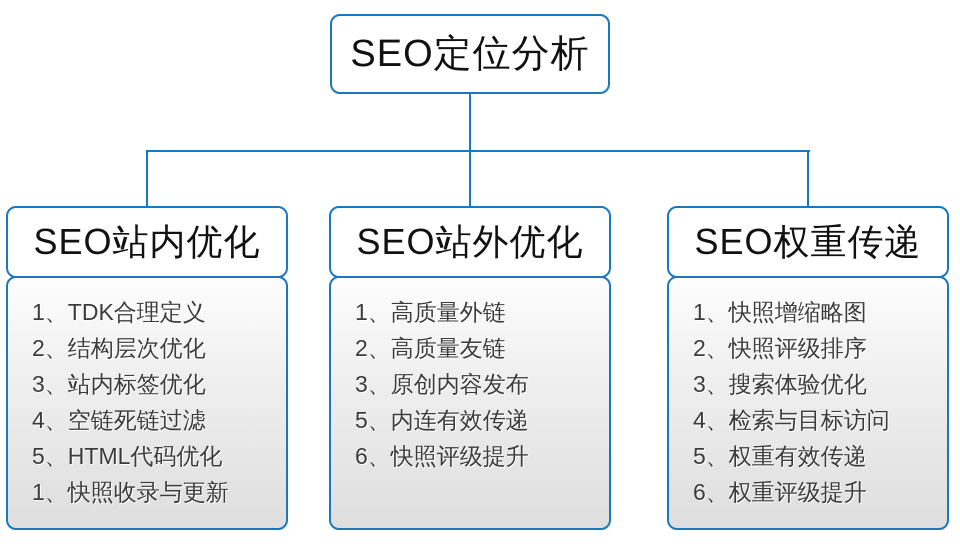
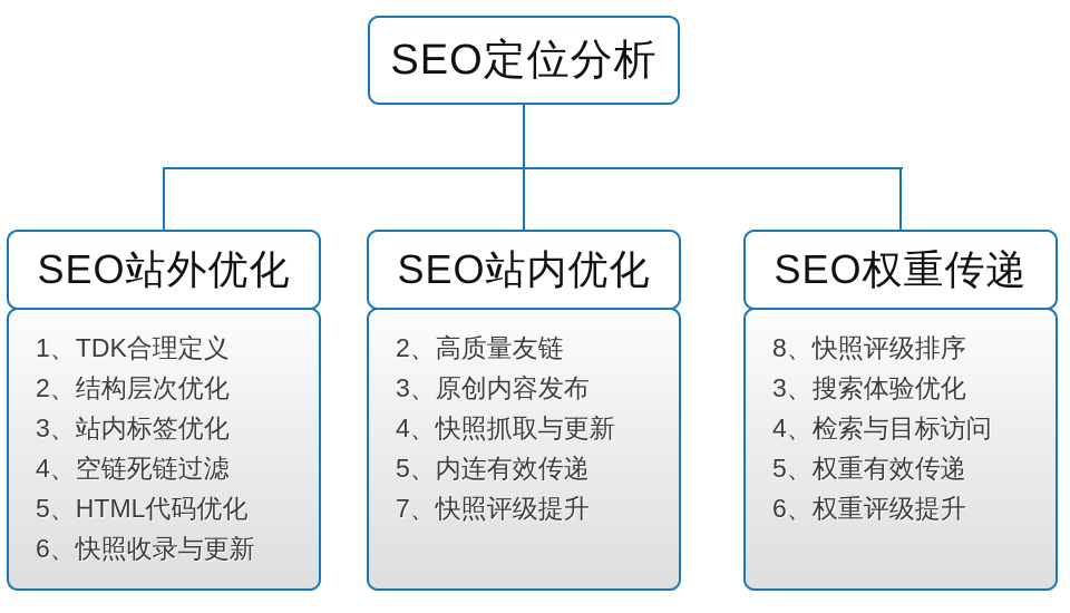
  SEO定位分析
- SEO站内优化
+ SEO站外优化
  1、TDK合理定义
  2、结构层次优化
  3、站内标签优化
  4、空链死链过滤
  5、HTML代码优化
- 1、快照收录与更新
+ 6、快照收录与更新
- SEO站外优化
+ SEO站内优化
- 1、高质量外链
  2、高质量友链
  3、原创内容发布
+ 4、快照抓取与更新
  5、内连有效传递
- 6、快照评级提升
+ 7、快照评级提升
  SEO权重传递
- 1、快照增缩略图
- 2、快照评级排序
+ 8、快照评级排序
  3、搜索体验优化
  4、检索与目标访问
  5、权重有效传递
  6、权重评级提升
